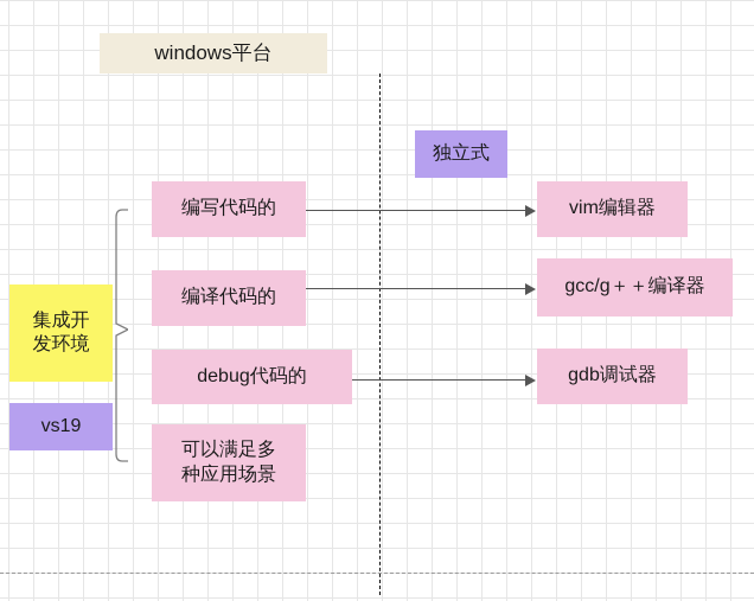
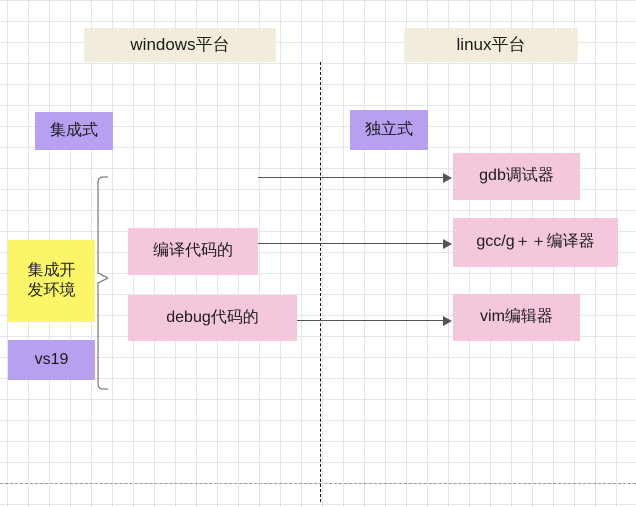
  windows平台
+ linux平台
+ 集成式
  独立式
  集成开
  发环境
  vs19
- 编写代码的
  编译代码的
  debug代码的
- 可以满足多
- 种应用场景
- vim编辑器
+ gdb调试器
  gcc/g＋＋编译器
- gdb调试器
+ vim编辑器
